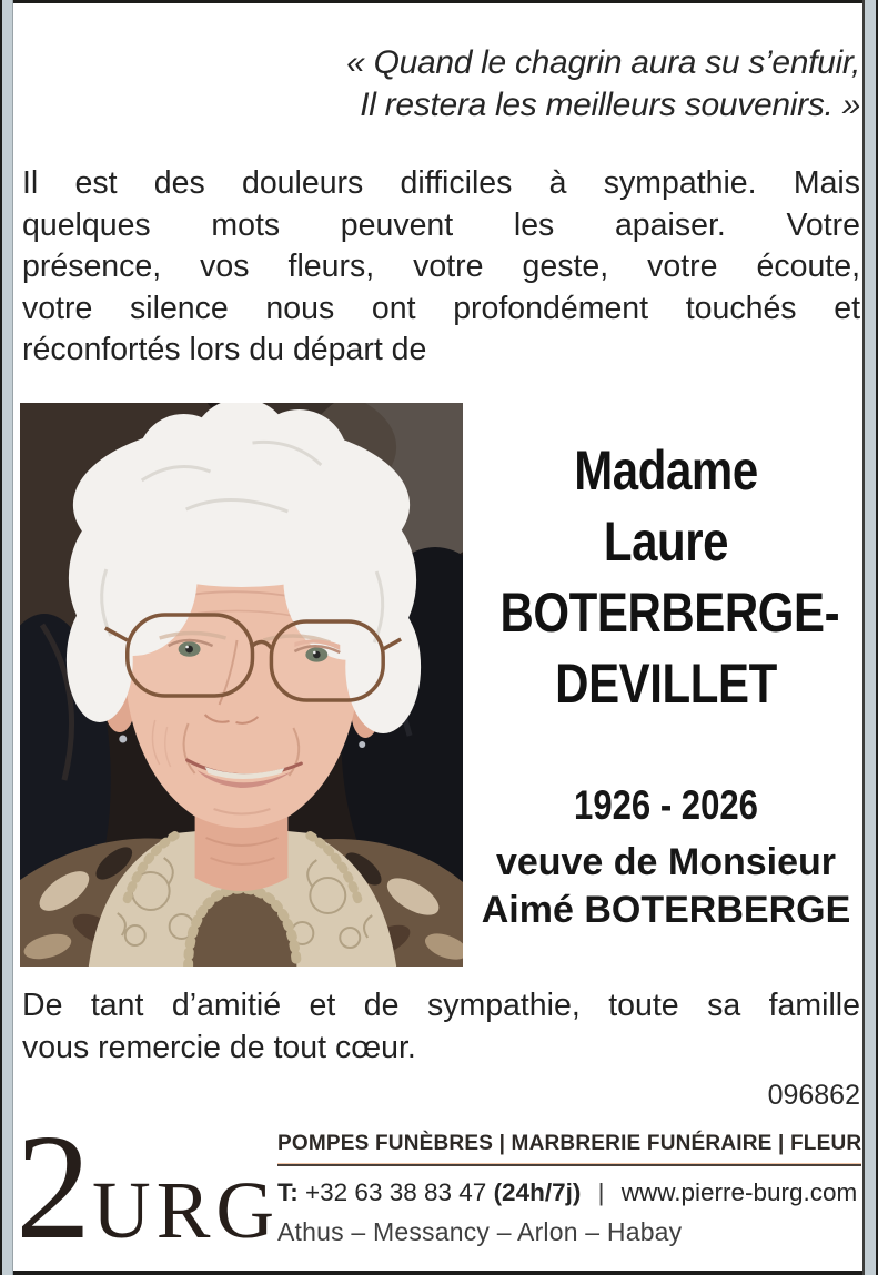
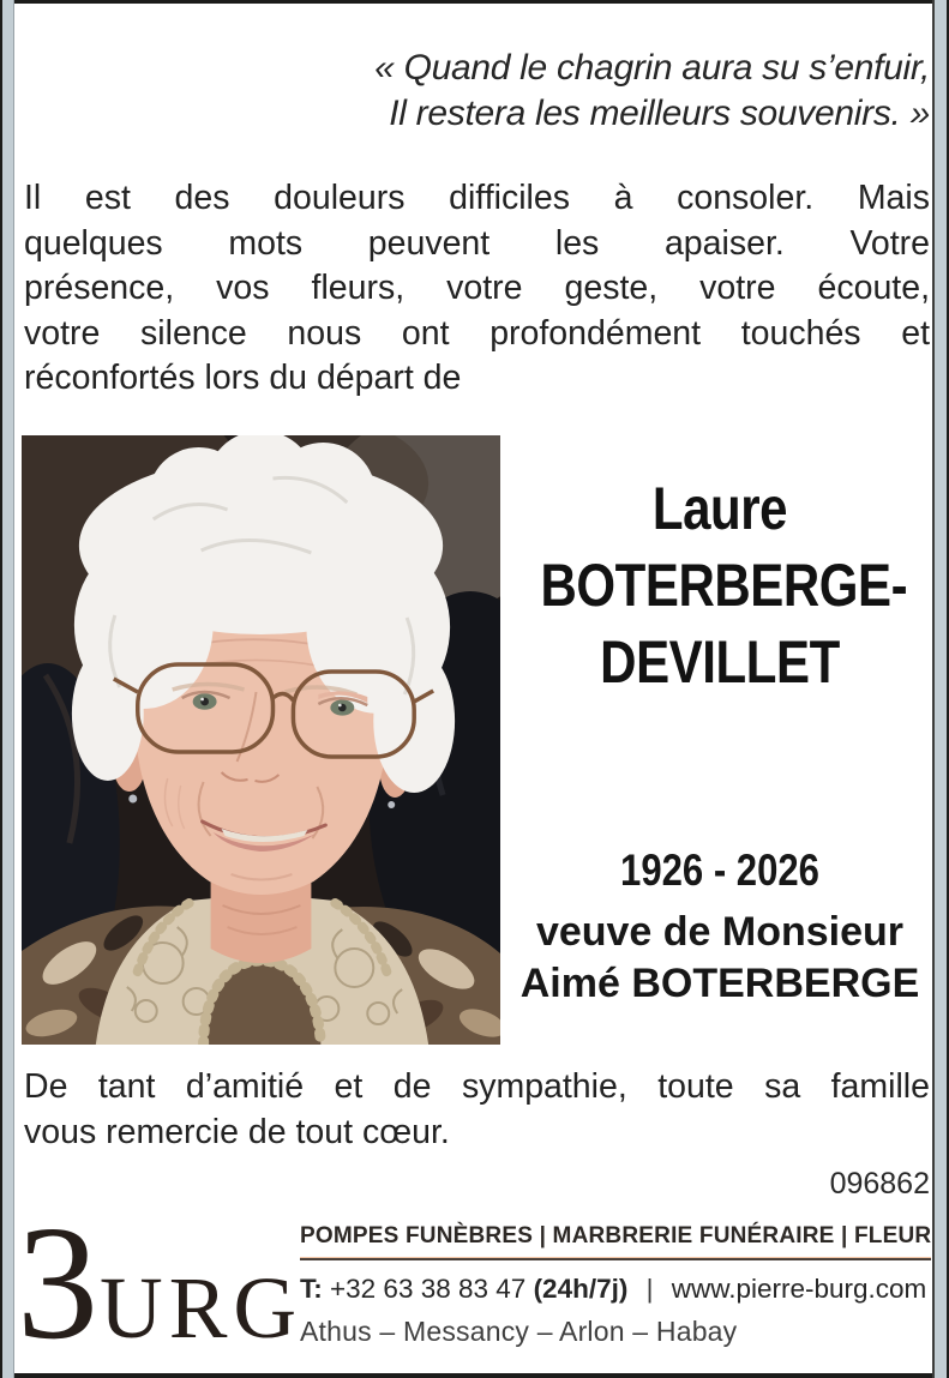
  « Quand le chagrin aura su s’enfuir,
  Il restera les meilleurs souvenirs. »
- Il est des douleurs difficiles à sympathie. Mais
+ Il est des douleurs difficiles à consoler. Mais
  quelques mots peuvent les apaiser. Votre
  présence, vos fleurs, votre geste, votre écoute,
  votre silence nous ont profondément touchés et
  réconfortés lors du départ de
- Madame
  Laure
  BOTERBERGE-
  DEVILLET
  1926 - 2026
  veuve de Monsieur
  Aimé BOTERBERGE
  De tant d’amitié et de sympathie, toute sa famille
  vous remercie de tout cœur.
  096862
- 2
+ 3
  URG
  POMPES FUNÈBRES | MARBRERIE FUNÉRAIRE | FLEUR
  T: +32 63 38 83 47 (24h/7j) | www.pierre-burg.com
  Athus – Messancy – Arlon – Habay
